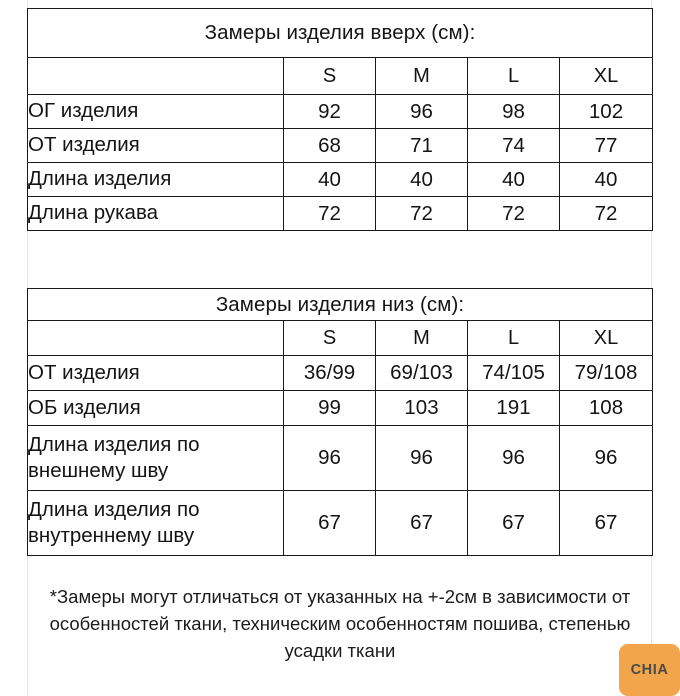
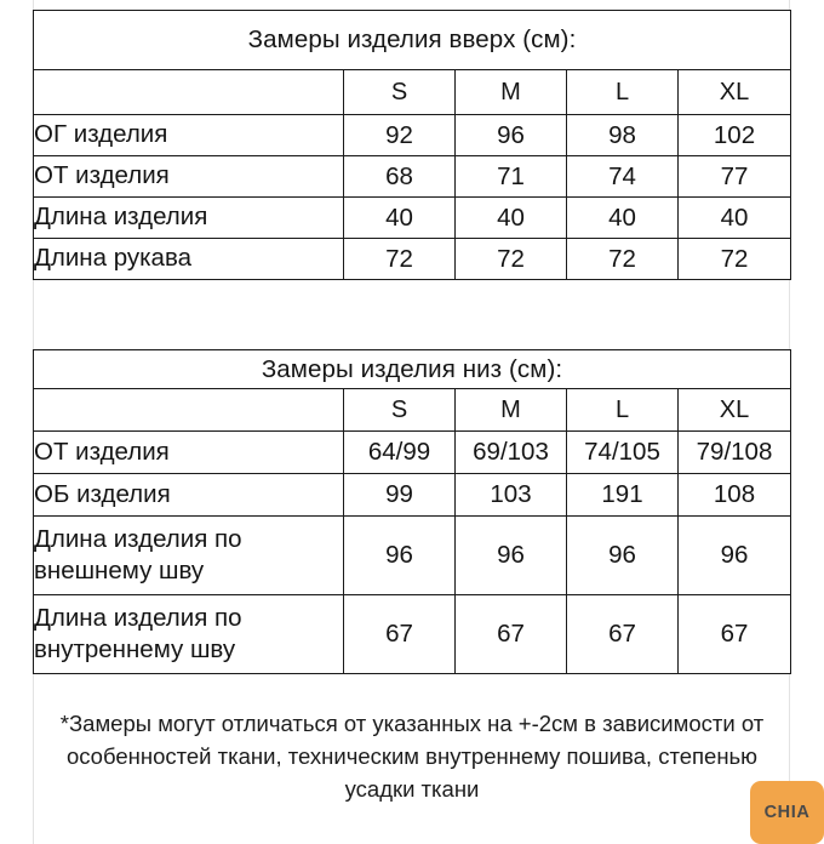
  Замеры изделия вверх (см):
  	S	M	L	XL
  ОГ изделия	92	96	98	102
  ОТ изделия	68	71	74	77
  Длина изделия	40	40	40	40
  Длина рукава	72	72	72	72
  Замеры изделия низ (см):
  	S	M	L	XL
- ОТ изделия	36/99	69/103	74/105	79/108
+ ОТ изделия	64/99	69/103	74/105	79/108
  ОБ изделия	99	103	191	108
  Длина изделия по внешнему шву	96	96	96	96
  Длина изделия по внутреннему шву	67	67	67	67
- *Замеры могут отличаться от указанных на +-2см в зависимости от особенностей ткани, техническим особенностям пошива, степенью усадки ткани
+ *Замеры могут отличаться от указанных на +-2см в зависимости от особенностей ткани, техническим внутреннему пошива, степенью усадки ткани
  CHIA
